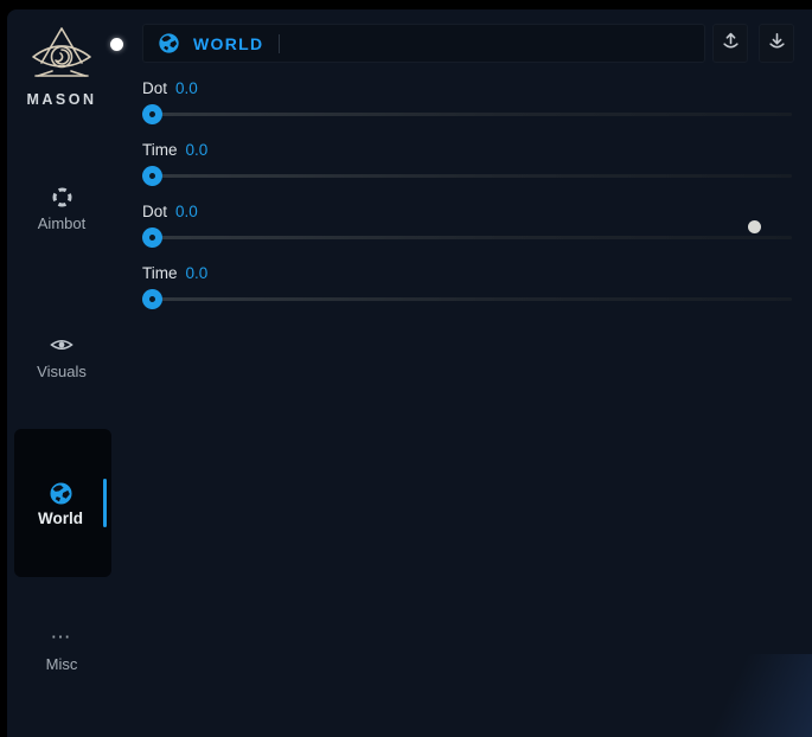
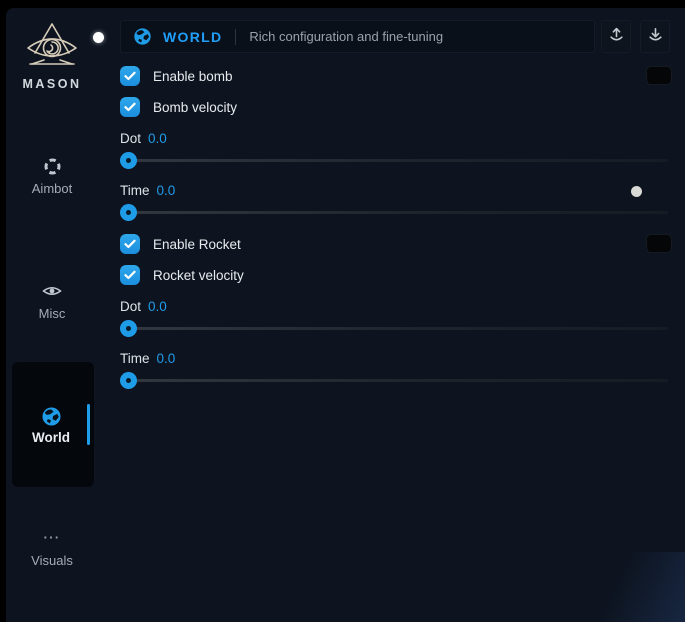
  MASON
  Aimbot
- Visuals
+ Misc
  World
  ⋯
- Misc
+ Visuals
  WORLD
+ Rich configuration and fine-tuning
+ Enable bomb
+ Bomb velocity
  Dot
  0.0
  Time
  0.0
+ Enable Rocket
+ Rocket velocity
  Dot
  0.0
  Time
  0.0
